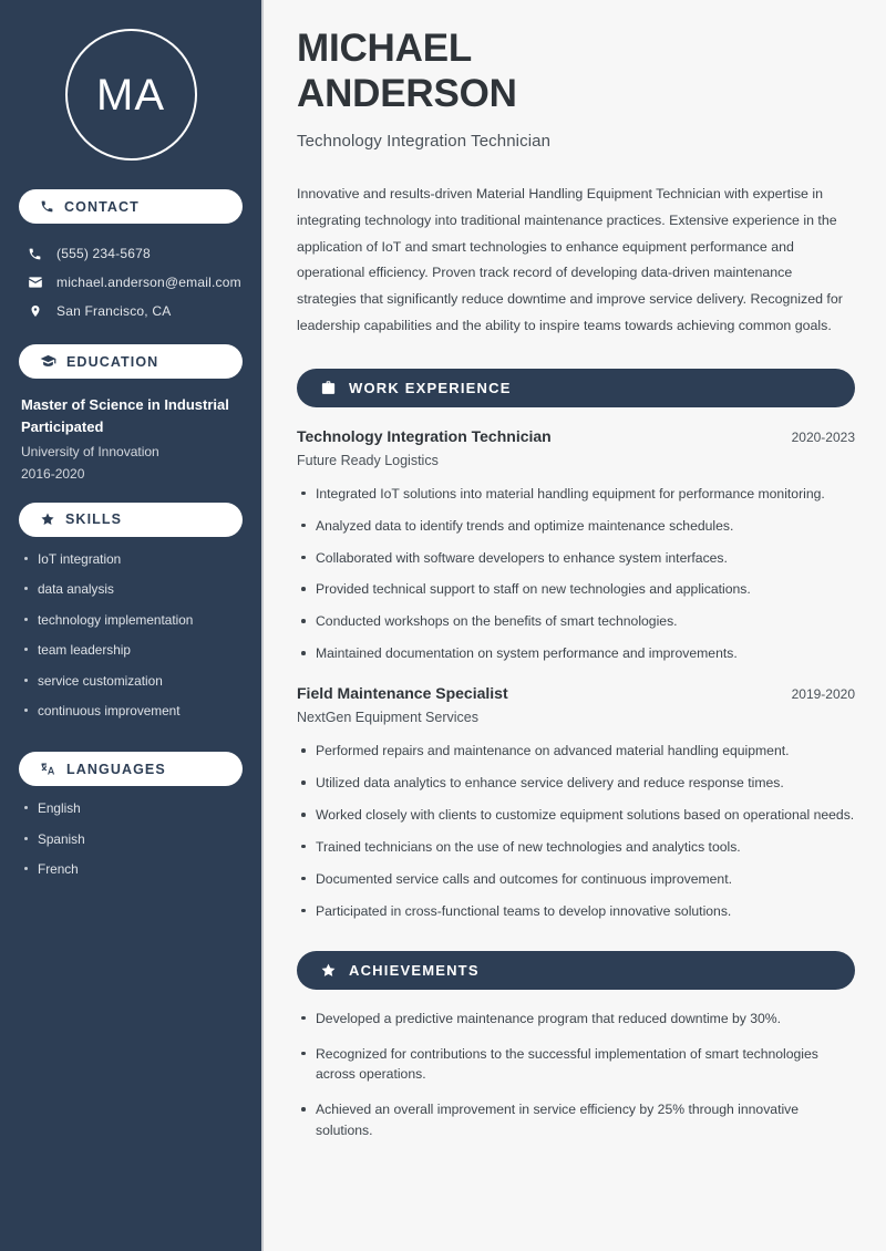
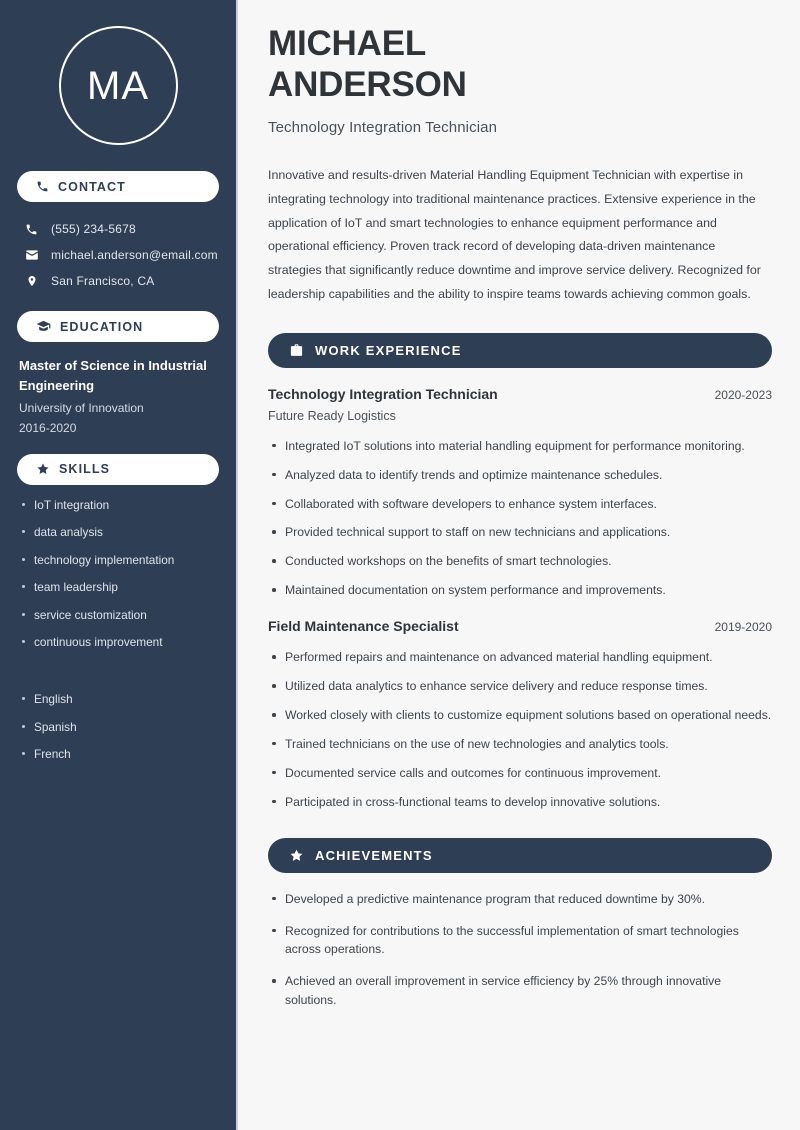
  MA
  CONTACT
  (555) 234-5678
  michael.anderson@email.com
  San Francisco, CA
  EDUCATION
- Master of Science in Industrial Participated
+ Master of Science in Industrial Engineering
  University of Innovation
  2016-2020
  SKILLS
  IoT integration
  data analysis
  technology implementation
  team leadership
  service customization
  continuous improvement
- LANGUAGES
  English
  Spanish
  French
  MICHAEL
  ANDERSON
  Technology Integration Technician
  Innovative and results-driven Material Handling Equipment Technician with expertise in integrating technology into traditional maintenance practices. Extensive experience in the application of IoT and smart technologies to enhance equipment performance and operational efficiency. Proven track record of developing data-driven maintenance strategies that significantly reduce downtime and improve service delivery. Recognized for leadership capabilities and the ability to inspire teams towards achieving common goals.
  WORK EXPERIENCE
  Technology Integration Technician
  2020-2023
  Future Ready Logistics
  Integrated IoT solutions into material handling equipment for performance monitoring.
  Analyzed data to identify trends and optimize maintenance schedules.
  Collaborated with software developers to enhance system interfaces.
- Provided technical support to staff on new technologies and applications.
+ Provided technical support to staff on new technicians and applications.
  Conducted workshops on the benefits of smart technologies.
  Maintained documentation on system performance and improvements.
  Field Maintenance Specialist
  2019-2020
- NextGen Equipment Services
  Performed repairs and maintenance on advanced material handling equipment.
  Utilized data analytics to enhance service delivery and reduce response times.
  Worked closely with clients to customize equipment solutions based on operational needs.
  Trained technicians on the use of new technologies and analytics tools.
  Documented service calls and outcomes for continuous improvement.
  Participated in cross-functional teams to develop innovative solutions.
  ACHIEVEMENTS
  Developed a predictive maintenance program that reduced downtime by 30%.
  Recognized for contributions to the successful implementation of smart technologies across operations.
  Achieved an overall improvement in service efficiency by 25% through innovative solutions.
